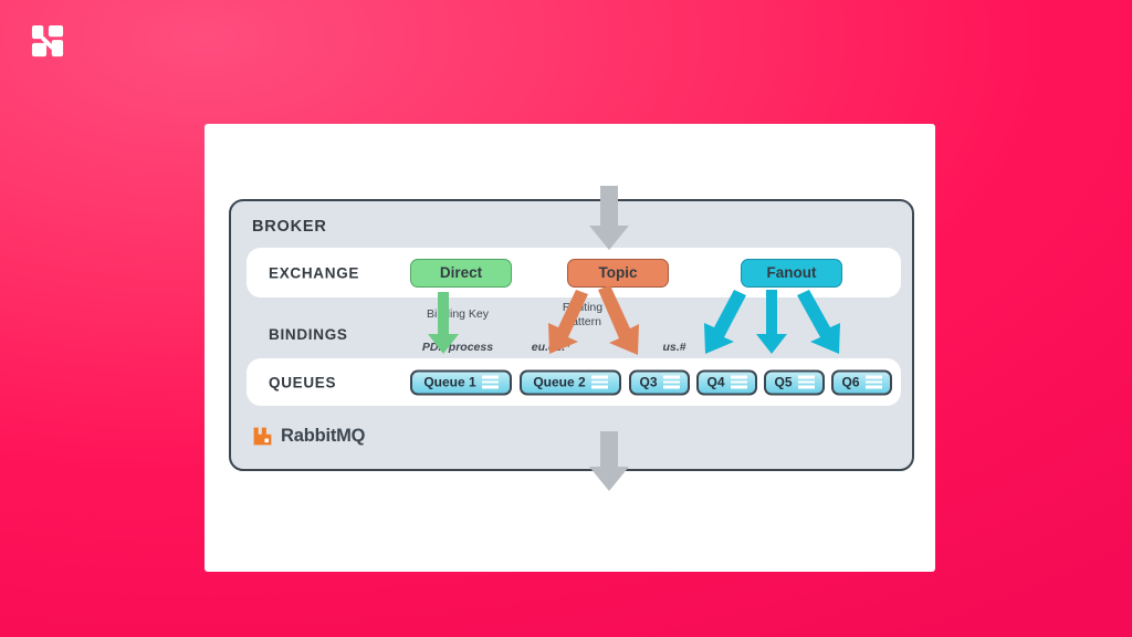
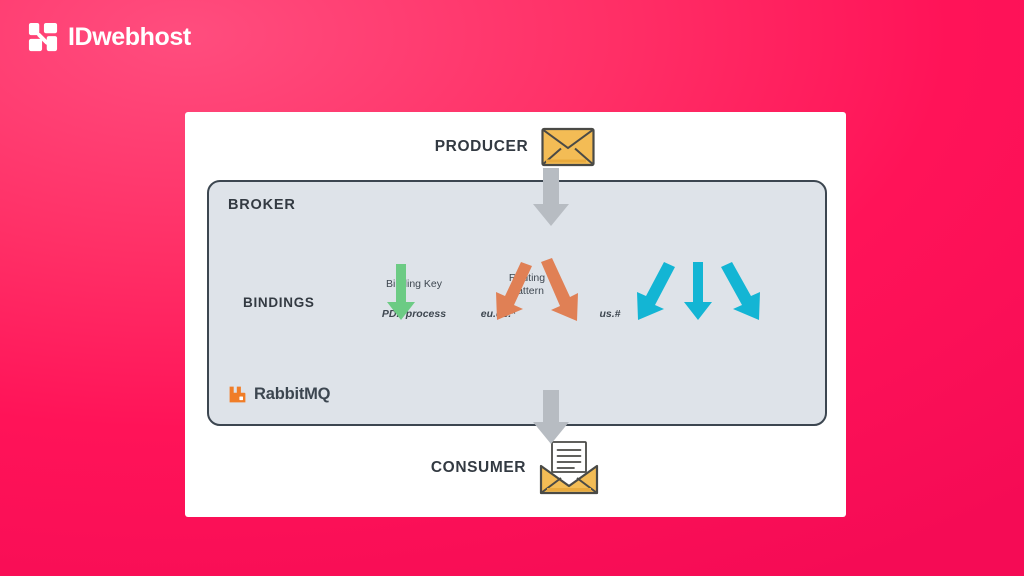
+ IDwebhost
+ PRODUCER
  BROKER
- EXCHANGE
- Direct
- Topic
- Fanout
  BINDINGS
  Biing Key
  PD process
  Rting
  ttern
  us.#
- QUEUES
- Queue 1
- Queue 2
- Q3
- Q4
- Q5
- Q6
  RabbitMQ
+ CONSUMER
